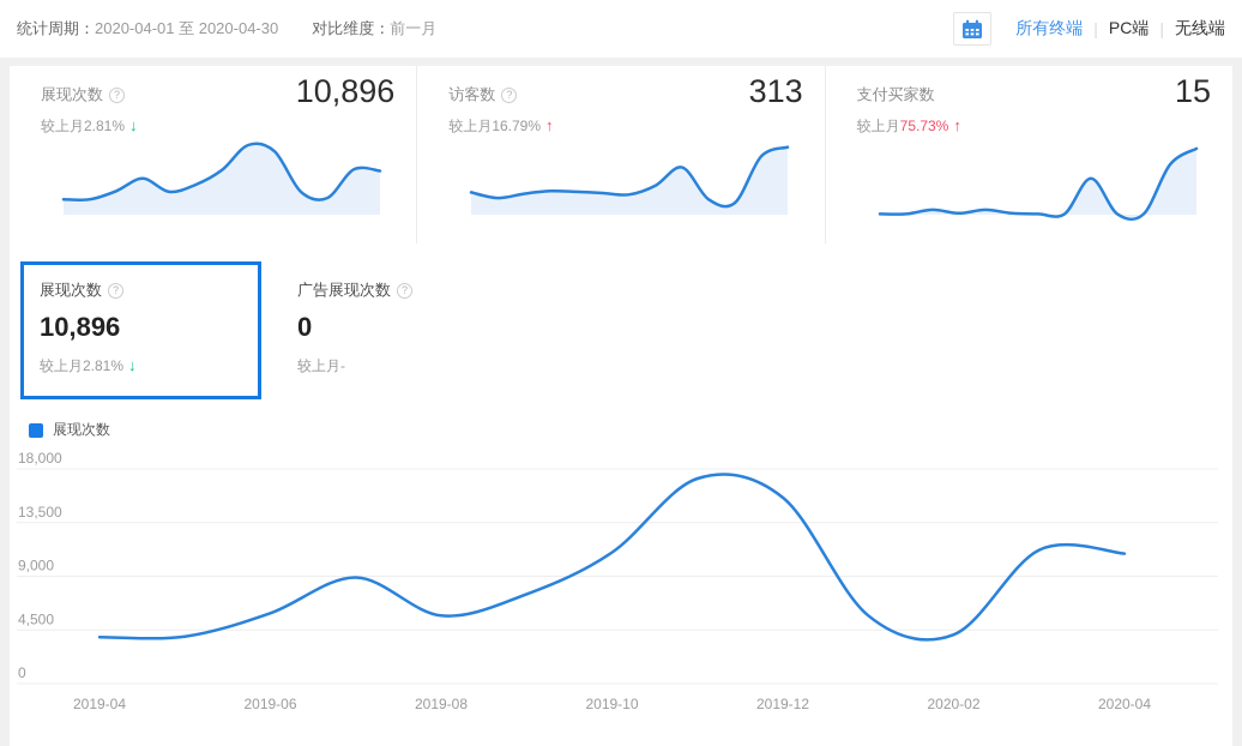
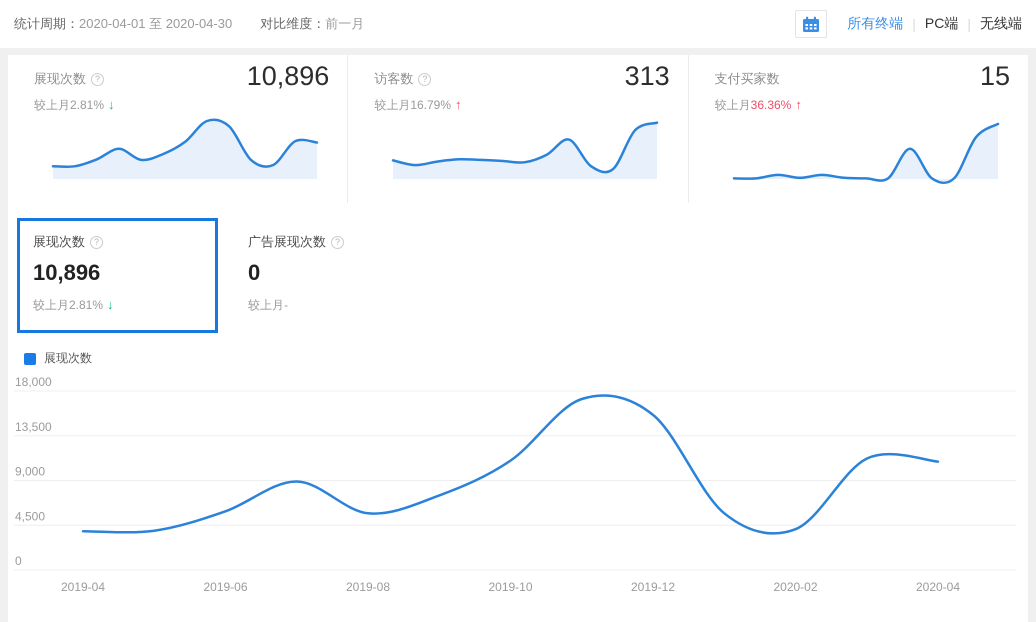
  统计周期：
  2020-04-01 至 2020-04-30
  对比维度：
  前一月
  所有终端
  |
  PC端
  |
  无线端
  展现次数
  ?
  10,896
  较上月2.81% ↓
  访客数
  ?
  313
  较上月16.79% ↑
  支付买家数
  15
- 较上月75.73% ↑
+ 较上月36.36% ↑
  展现次数
  ?
  10,896
  较上月2.81% ↓
  广告展现次数
  ?
  0
  较上月-
  展现次数
  0
  4,500
  9,000
  13,500
  18,000
  2019-04
  2019-06
  2019-08
  2019-10
  2019-12
  2020-02
  2020-04
